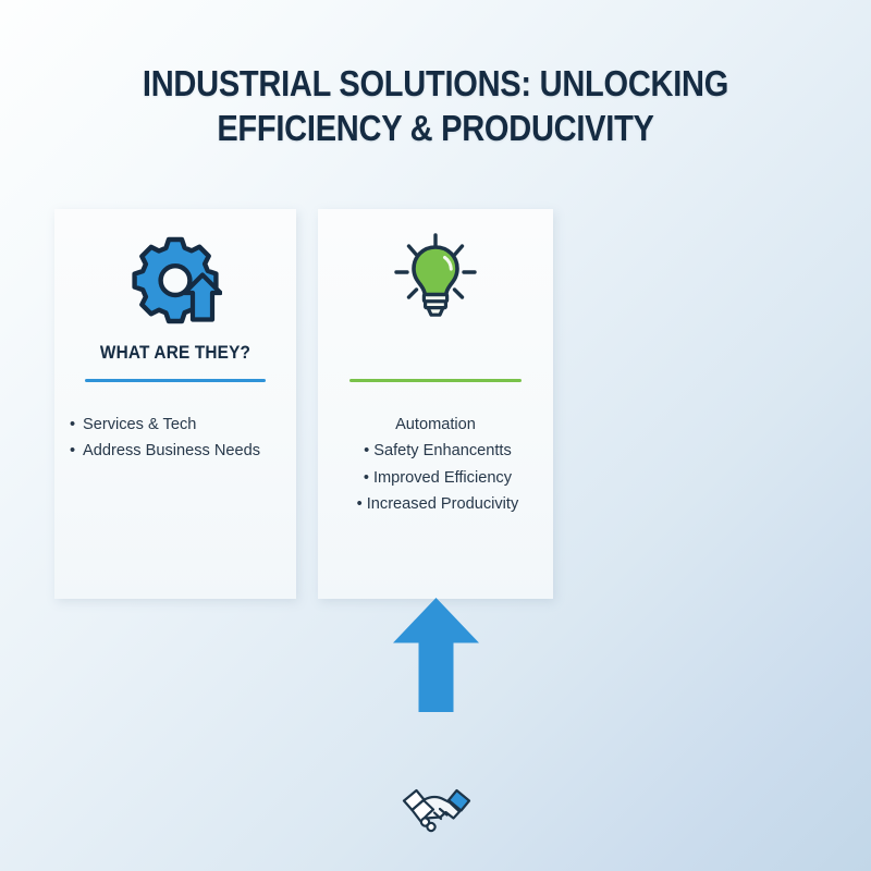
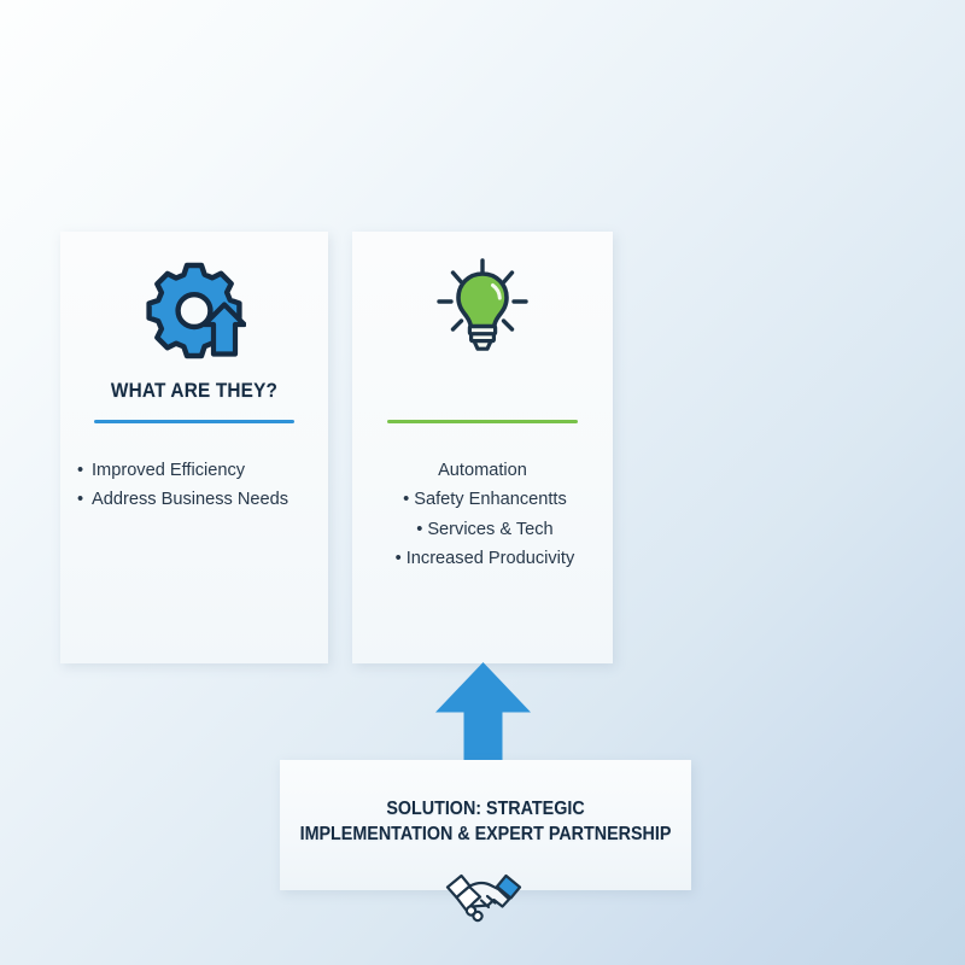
- INDUSTRIAL SOLUTIONS: UNLOCKING
- EFFICIENCY & PRODUCIVITY
  WHAT ARE THEY?
- Services & Tech
+ Improved Efficiency
  Address Business Needs
  Automation
  Safety Enhancentts
- Improved Efficiency
+ Services & Tech
  Increased Producivity
+ SOLUTION: STRATEGIC
+ IMPLEMENTATION & EXPERT PARTNERSHIP
